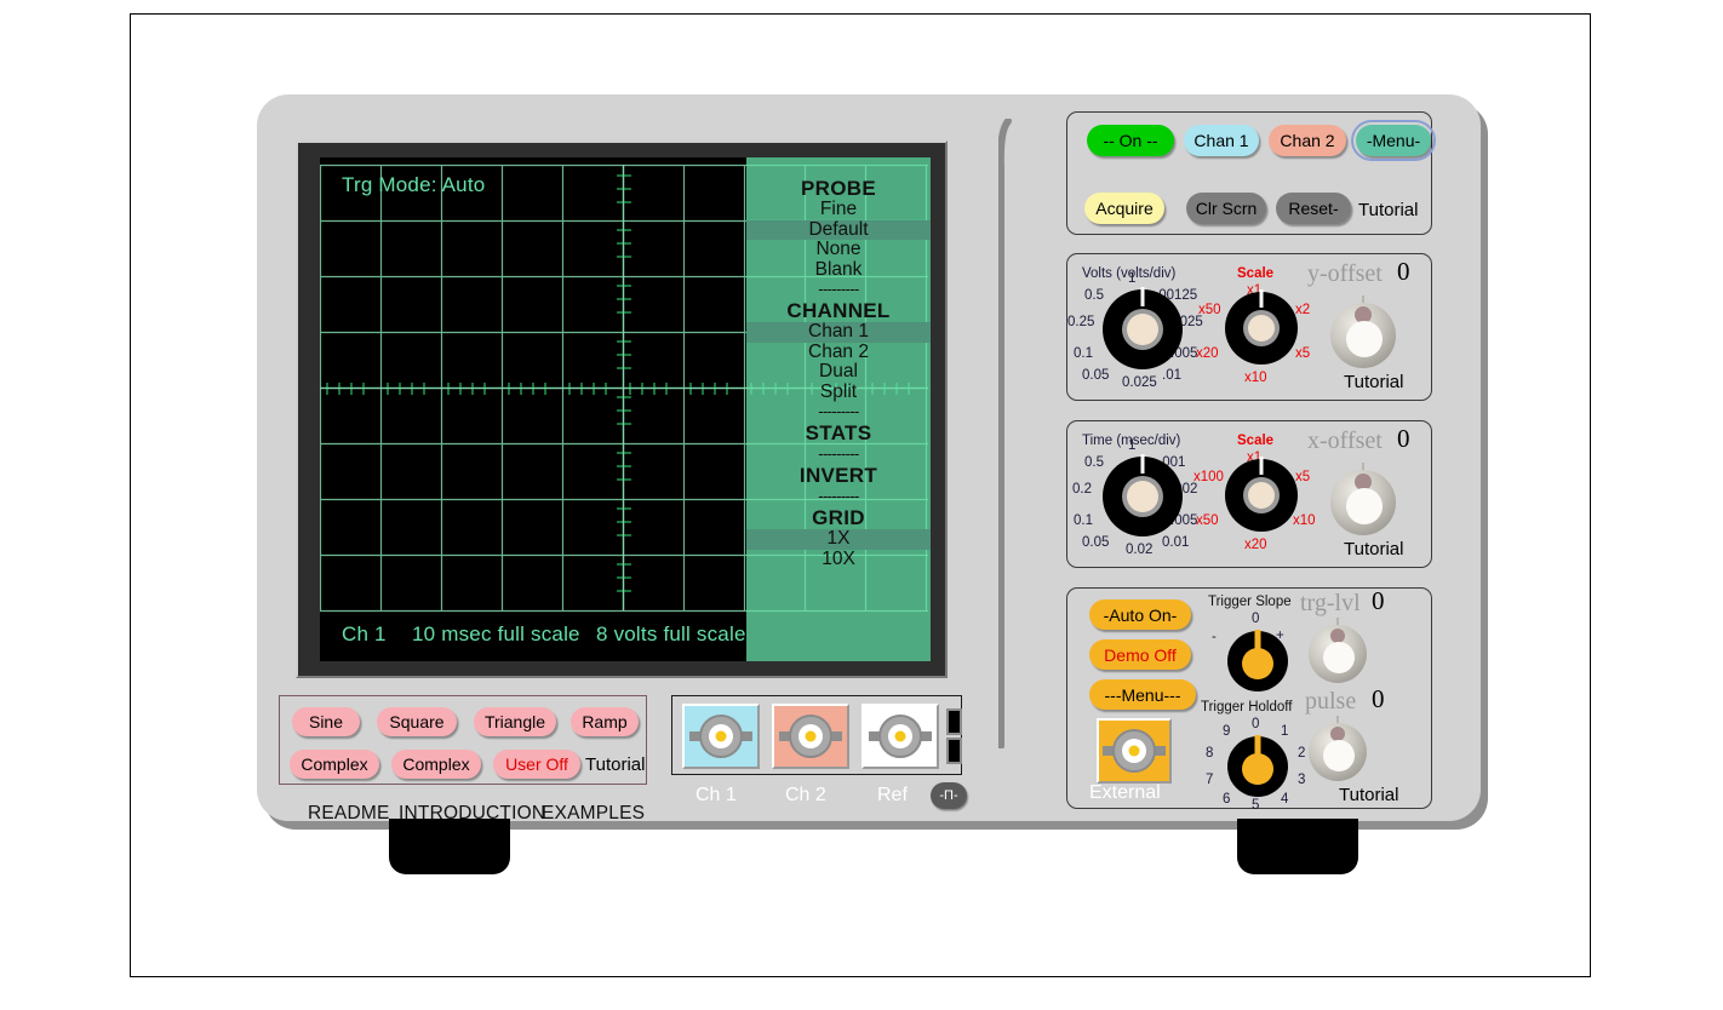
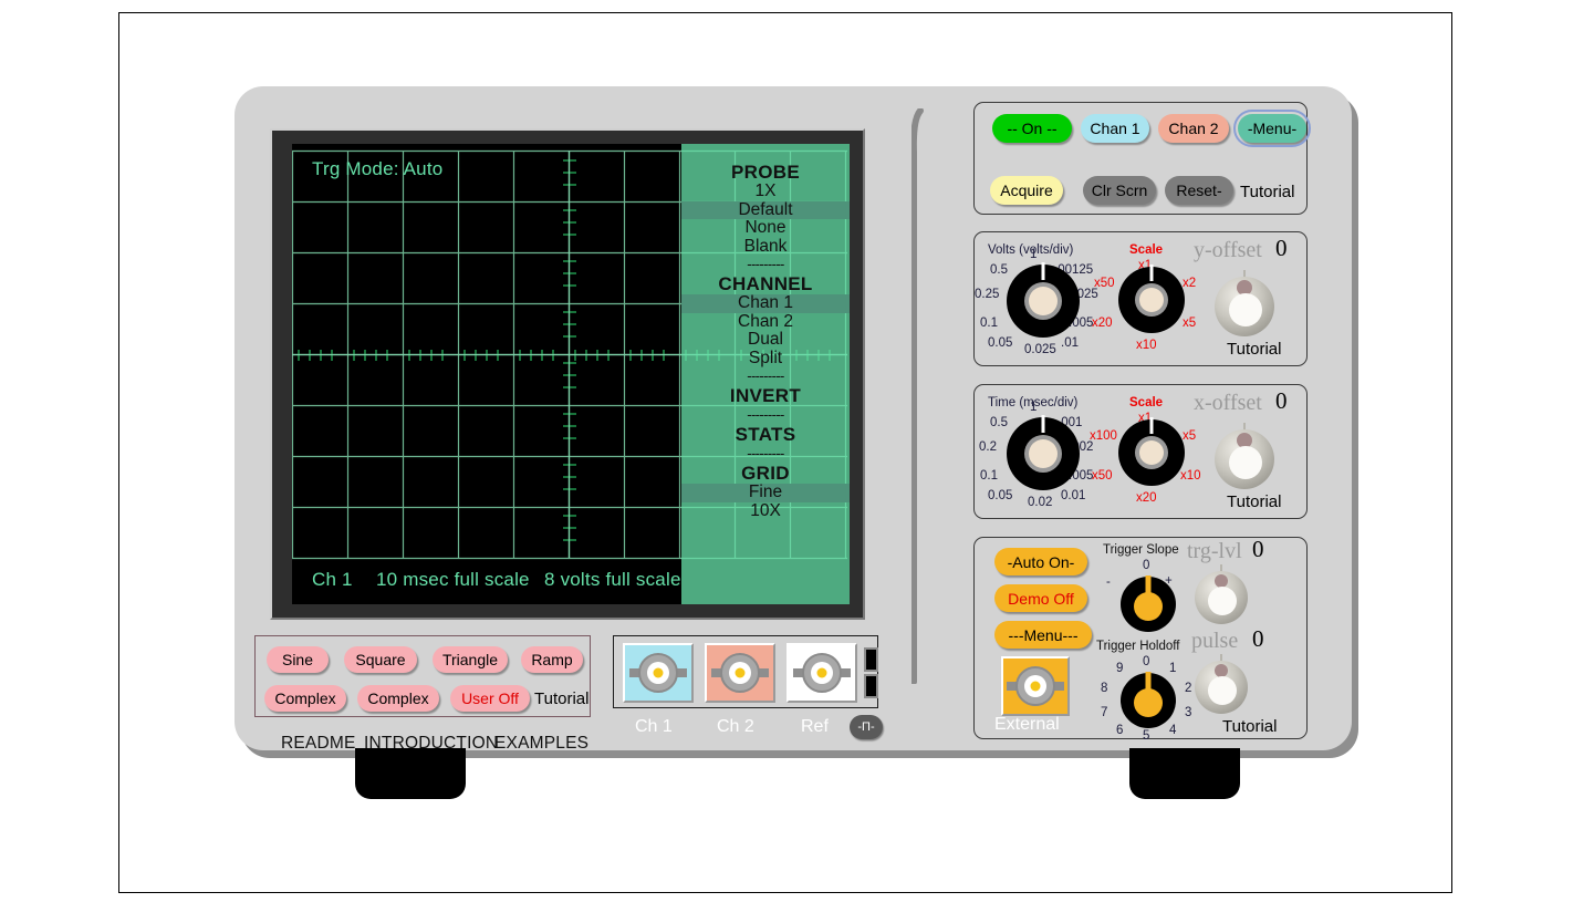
  PROBE
- Fine
+ 1X
  Default
  None
  Blank
  ---------
  CHANNEL
  Chan 1
  Chan 2
  Dual
  Split
  ---------
- STATS
+ INVERT
  ---------
- INVERT
+ STATS
  ---------
  GRID
- 1X
+ Fine
  10X
  Trg Mode: Auto
  Ch 1
  10 msec full scale
  8 volts full scale
  Sine
  Square
  Triangle
  Ramp
  Complex
  Complex
  User Off
  Tutorial
  README
  INTRODUCTION
  EXAMPLES
  Ch 1
  Ch 2
  Ref
  -Π-
  -- On --
  Chan 1
  Chan 2
  -Menu-
  Acquire
  Clr Scrn
  Reset-
  Tutorial
  Volts (volts/div)
  0.5
  1
  0.25
  0.1
  005
  0.05
  0.025
  .01
  Scale
  x50
  x1
  x2
  x20
  x5
  x10
  y-offset
  0
  Tutorial
  Time (msec/div)
  0.5
  1
  001
  0.2
  0.1
  005
  0.05
  0.02
  0.01
  Scale
  x100
  x1
  x5
  x50
  x10
  x20
  x-offset
  0
  Tutorial
  -Auto On-
  Demo Off
  ---Menu---
  External
  Trigger Slope
  0
  -
  +
  Trigger Holdoff
  0
  1
  2
  3
  4
  5
  6
  7
  8
  9
  trg-lvl
  0
  pulse
  0
  Tutorial
